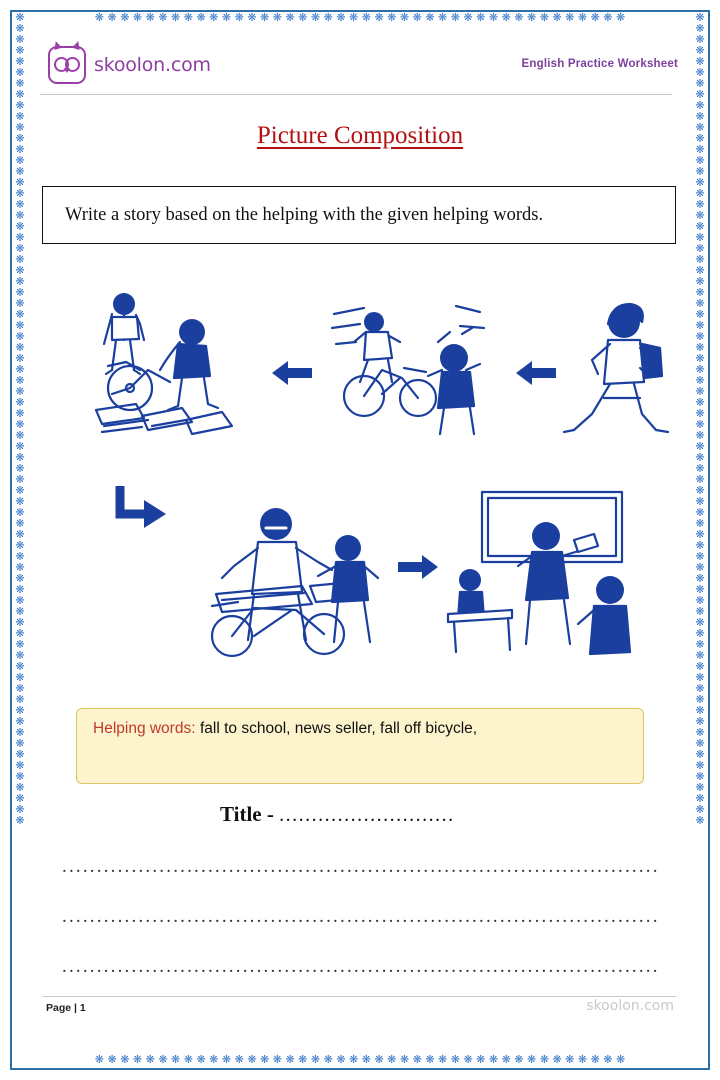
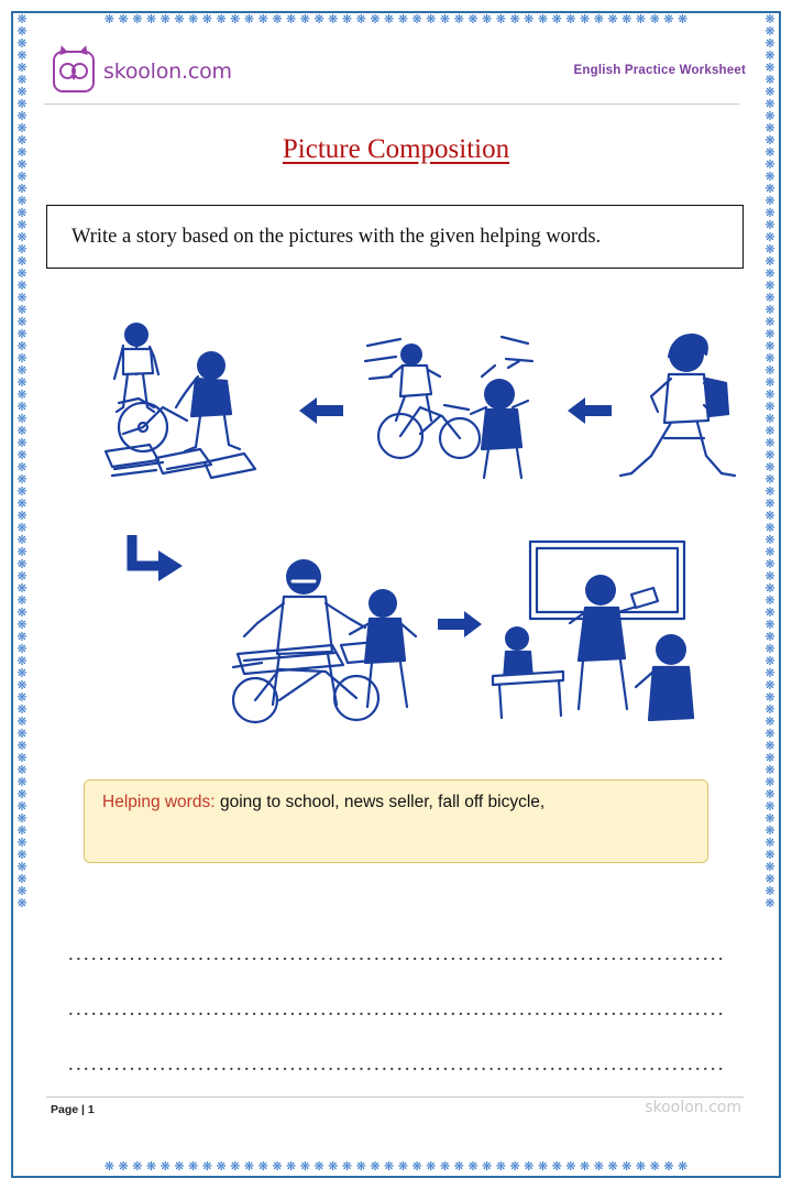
  ❋ ❋ ❋ ❋ ❋ ❋ ❋ ❋ ❋ ❋ ❋ ❋ ❋ ❋ ❋ ❋ ❋ ❋ ❋ ❋ ❋ ❋ ❋ ❋ ❋ ❋ ❋ ❋ ❋ ❋ ❋ ❋ ❋ ❋ ❋ ❋ ❋ ❋ ❋ ❋ ❋ ❋
  ❋ ❋ ❋ ❋ ❋ ❋ ❋ ❋ ❋ ❋ ❋ ❋ ❋ ❋ ❋ ❋ ❋ ❋ ❋ ❋ ❋ ❋ ❋ ❋ ❋ ❋ ❋ ❋ ❋ ❋ ❋ ❋ ❋ ❋ ❋ ❋ ❋ ❋ ❋ ❋ ❋ ❋
  ❋❋❋❋❋❋❋❋❋❋❋❋❋❋❋❋❋❋❋❋❋❋❋❋❋❋❋❋❋❋❋❋❋❋❋❋❋❋❋❋❋❋❋❋❋❋❋❋❋❋❋❋❋❋❋❋❋❋❋❋❋❋❋❋❋❋❋❋❋❋❋❋❋❋
  ❋❋❋❋❋❋❋❋❋❋❋❋❋❋❋❋❋❋❋❋❋❋❋❋❋❋❋❋❋❋❋❋❋❋❋❋❋❋❋❋❋❋❋❋❋❋❋❋❋❋❋❋❋❋❋❋❋❋❋❋❋❋❋❋❋❋❋❋❋❋❋❋❋❋
  skoolon.com
  English Practice Worksheet
  Picture Composition
- Write a story based on the helping with the given helping words.
+ Write a story based on the pictures with the given helping words.
- Helping words: fall to school, news seller, fall off bicycle,
+ Helping words: going to school, news seller, fall off bicycle,
- Title - ...........................
  ......................................................................................
  ......................................................................................
  ......................................................................................
  Page | 1
  skoolon.com
